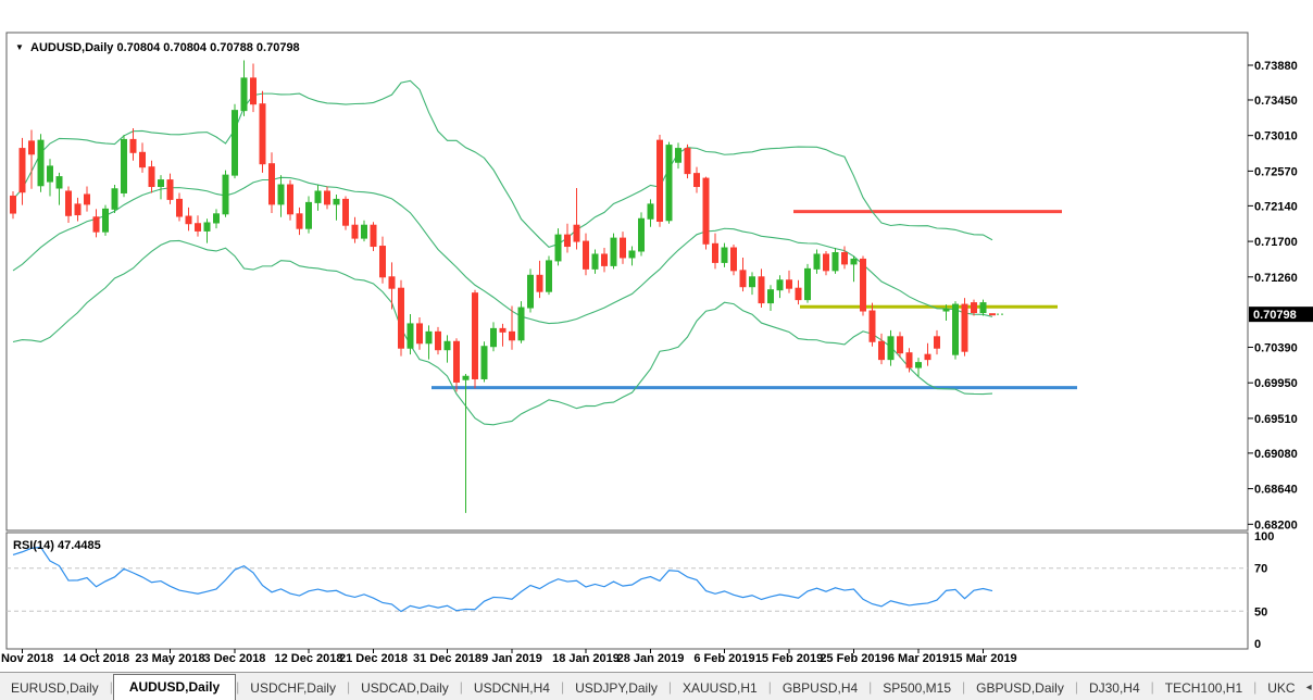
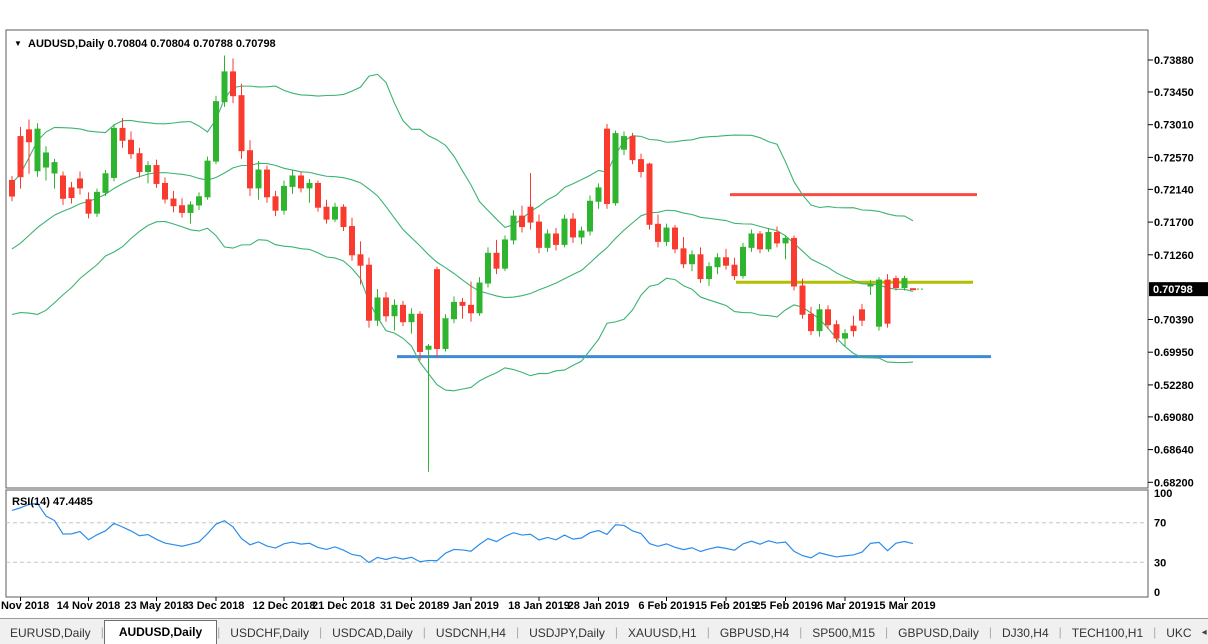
  0.73880
  0.73450
  0.73010
  0.72570
  0.72140
  0.71700
  0.71260
  0.70390
  0.69950
- 0.69510
+ 0.52280
  0.69080
  0.68640
  0.68200
  Nov 2018
- 14 Oct 2018
+ 14 Nov 2018
  23 May 2018
  3 Dec 2018
  12 Dec 2018
  21 Dec 2018
  31 Dec 2018
  9 Jan 2019
  18 Jan 2019
  28 Jan 2019
  6 Feb 2019
  15 Feb 2019
  25 Feb 2019
  6 Mar 2019
  15 Mar 2019
  0.70798
  ▼
  AUDUSD,Daily 0.70804 0.70804 0.70788 0.70798
  100
  70
- 50
+ 30
  0
  RSI(14) 47.4485
  EURUSD,Daily
  |
  AUDUSD,Daily
  |
  USDCHF,Daily
  |
  USDCAD,Daily
  |
  USDCNH,H4
  |
  USDJPY,Daily
  |
  XAUUSD,H1
  |
  GBPUSD,H4
  |
  SP500,M15
  |
  GBPUSD,Daily
  |
  DJ30,H4
  |
  TECH100,H1
  |
  UKC
  ◂
